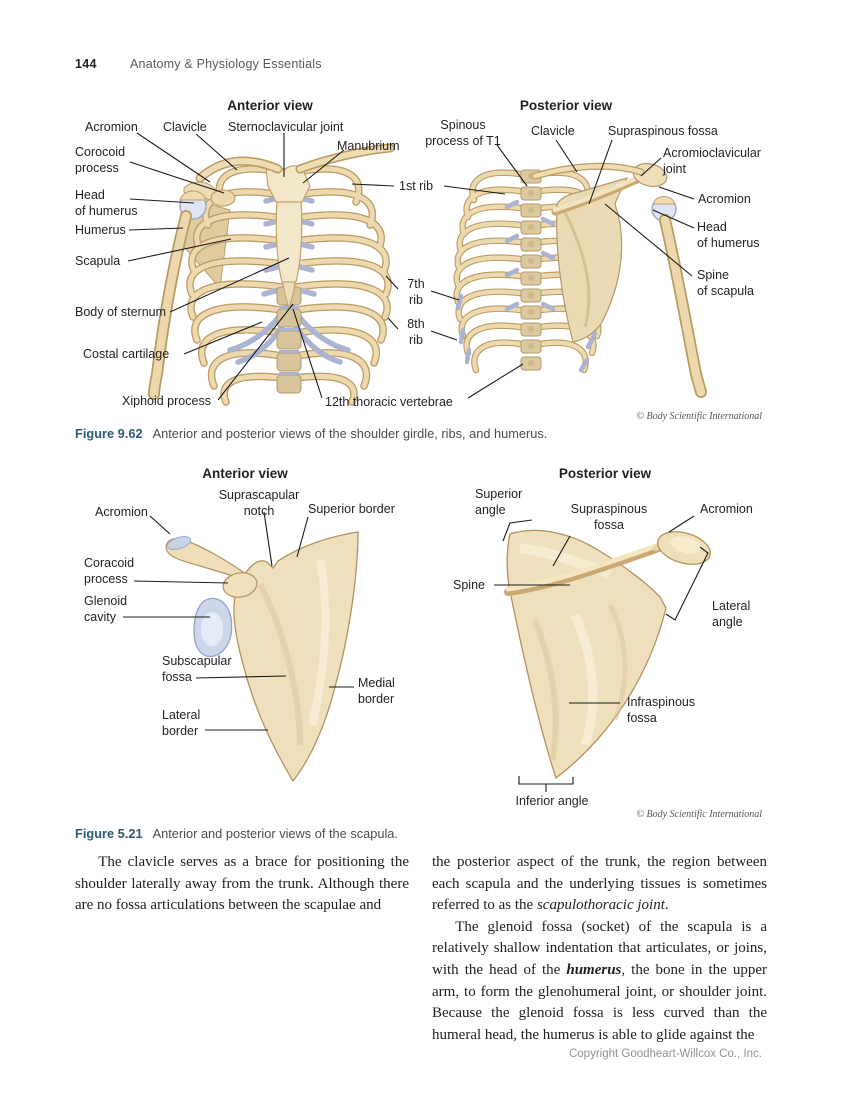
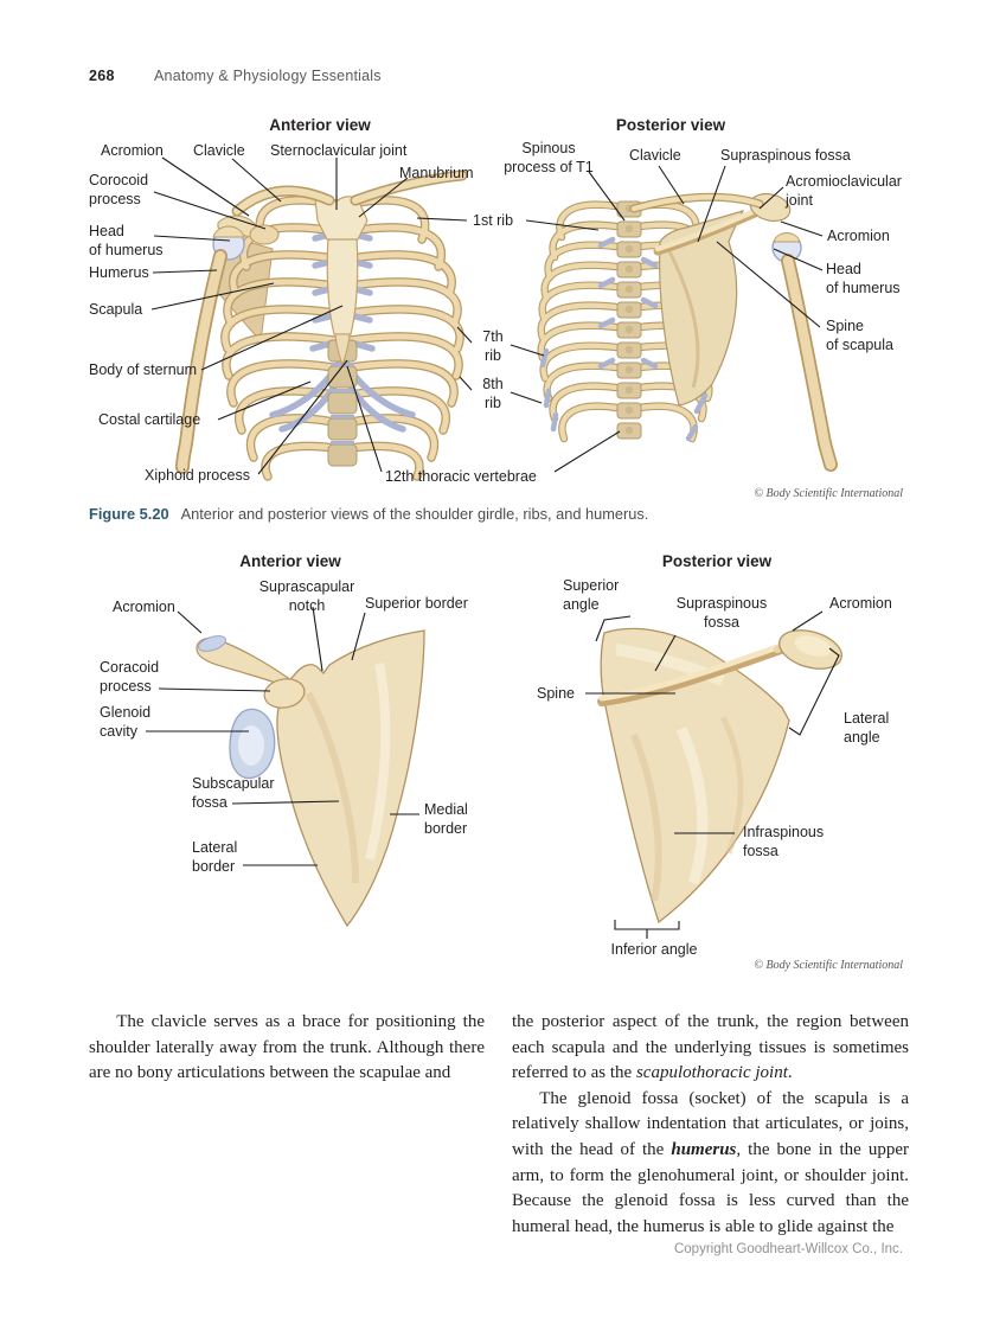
- 144
+ 268
  Anatomy & Physiology Essentials
  Anterior view
  Posterior view
  Acromion
  Clavicle
  Sternoclavicular joint
  Manubrium
  Corocoid
  process
  Head
  of humerus
  Humerus
  Scapula
  Body of sternum
  Costal cartilage
  Xiphoid process
  1st rib
  7th
  rib
  8th
  rib
  12th thoracic vertebrae
  Spinous
  process of T1
  Clavicle
  Supraspinous fossa
  Acromioclavicular
  joint
  Acromion
  Head
  of humerus
  Spine
  of scapula
  © Body Scientific International
- Figure 9.62 Anterior and posterior views of the shoulder girdle, ribs, and humerus.
+ Figure 5.20 Anterior and posterior views of the shoulder girdle, ribs, and humerus.
  Anterior view
  Posterior view
  Acromion
  Suprascapular
  notch
  Superior border
  Coracoid
  process
  Glenoid
  cavity
  Subscapular
  fossa
  Medial
  border
  Lateral
  border
  Superior
  angle
  Supraspinous
  fossa
  Acromion
  Spine
  Lateral
  angle
  Infraspinous
  fossa
  Inferior angle
  © Body Scientific International
- Figure 5.21 Anterior and posterior views of the scapula.
- The clavicle serves as a brace for positioning the shoulder laterally away from the trunk. Although there are no fossa articulations between the scapulae and
+ The clavicle serves as a brace for positioning the shoulder laterally away from the trunk. Although there are no bony articulations between the scapulae and
  the posterior aspect of the trunk, the region between each scapula and the underlying tissues is sometimes referred to as the scapulothoracic joint.
  The glenoid fossa (socket) of the scapula is a relatively shallow indentation that articulates, or joins, with the head of the humerus, the bone in the upper arm, to form the glenohumeral joint, or shoulder joint. Because the glenoid fossa is less curved than the humeral head, the humerus is able to glide against the
  Copyright Goodheart-Willcox Co., Inc.
